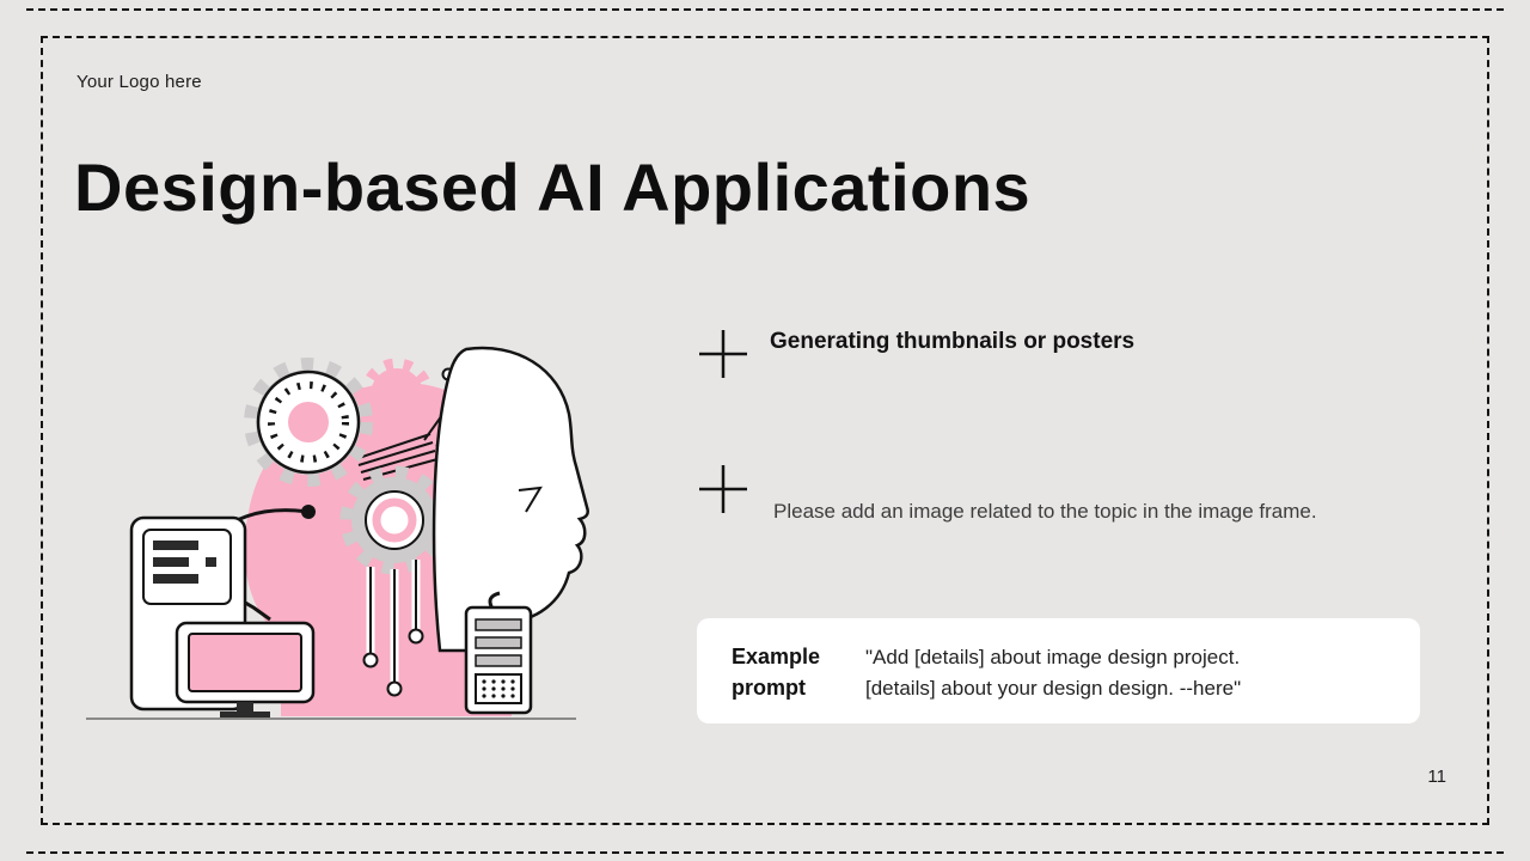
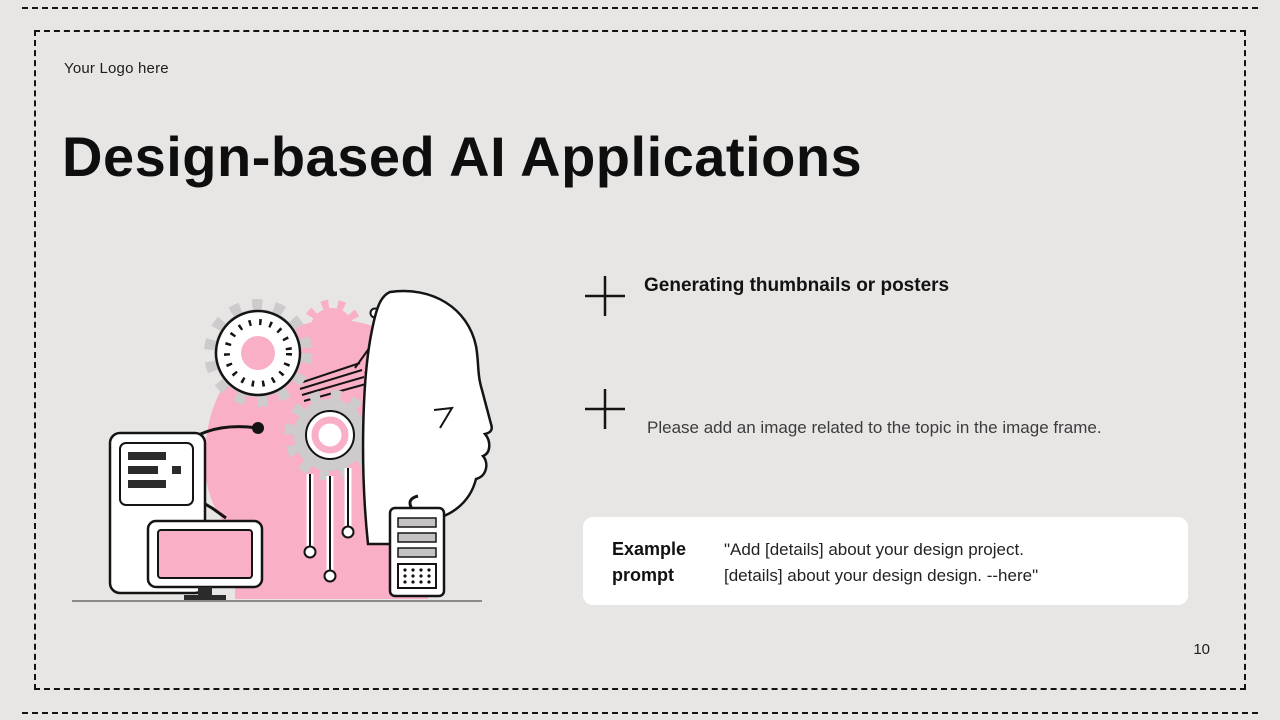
  Your Logo here
  Design-based AI Applications
  Generating thumbnails or posters
  Please add an image related to the topic in the image frame.
  Example
  prompt
- "Add [details] about image design project.
+ "Add [details] about your design project.
  [details] about your design design. --here"
- 11
+ 10
